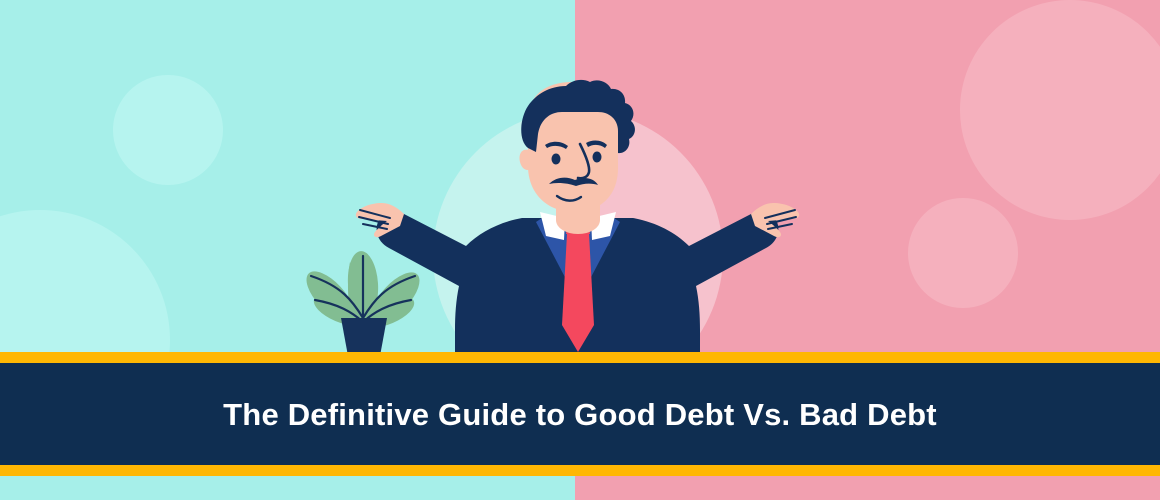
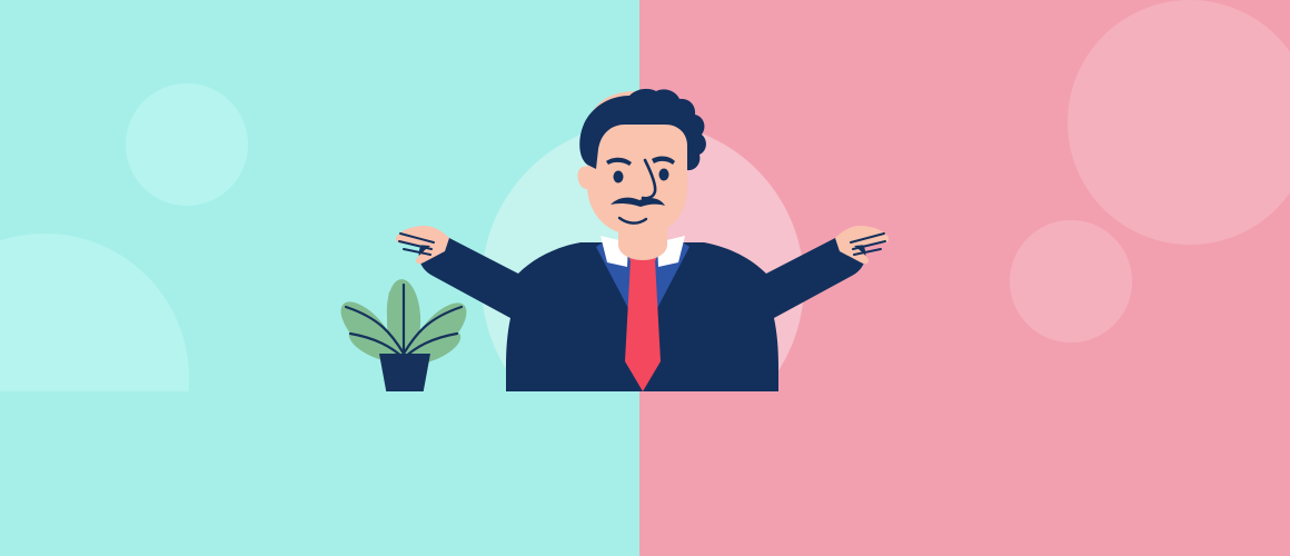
- The Definitive Guide to Good Debt Vs. Bad Debt
